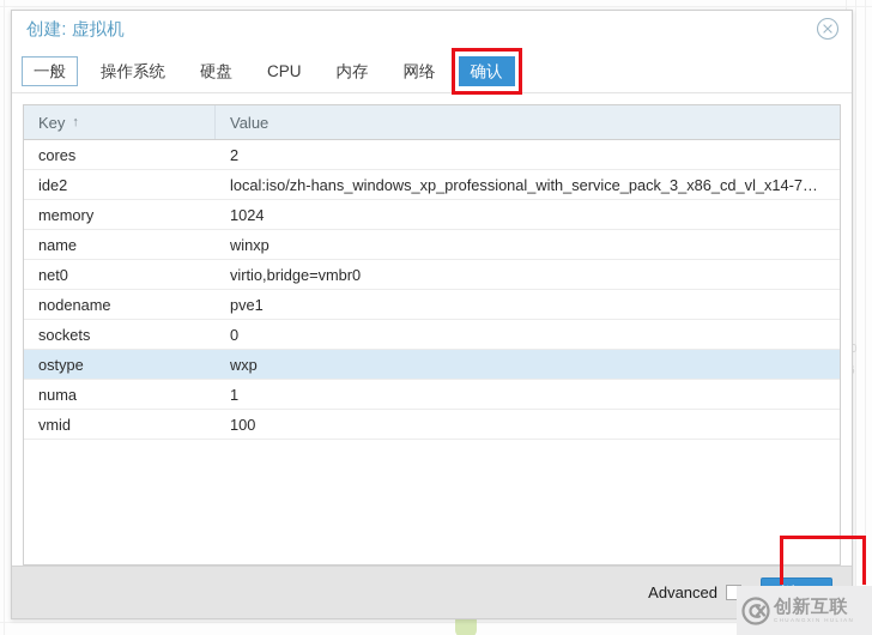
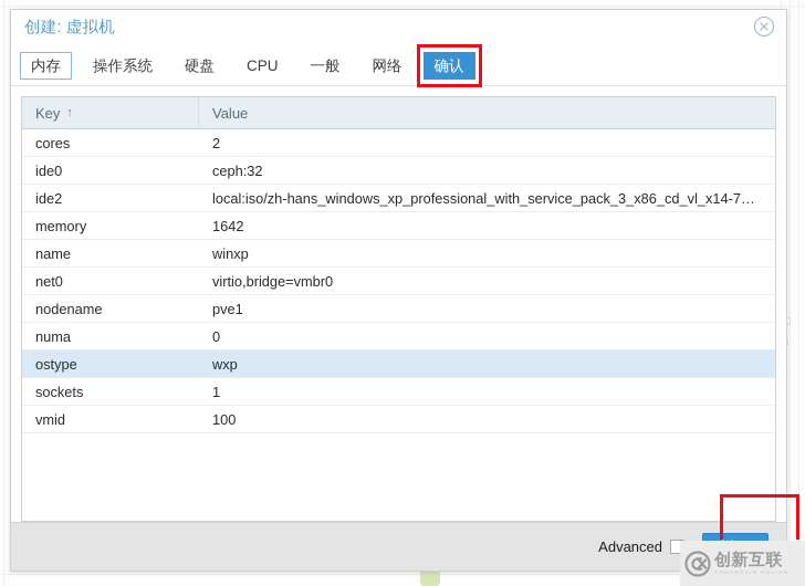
  创建: 虚拟机
- 一般
+ 内存
  操作系统
  硬盘
  CPU
- 内存
+ 一般
  网络
  确认
  Key
  ↑
  Value
  cores
  2
+ ide0
+ ceph:32
  ide2
  local:iso/zh-hans_windows_xp_professional_with_service_pack_3_x86_cd_vl_x14-7…
  memory
- 1024
+ 1642
  name
  winxp
  net0
  virtio,bridge=vmbr0
  nodename
  pve1
- sockets
+ numa
  0
  ostype
  wxp
- numa
+ sockets
  1
  vmid
  100
  Advanced
  创新互联
